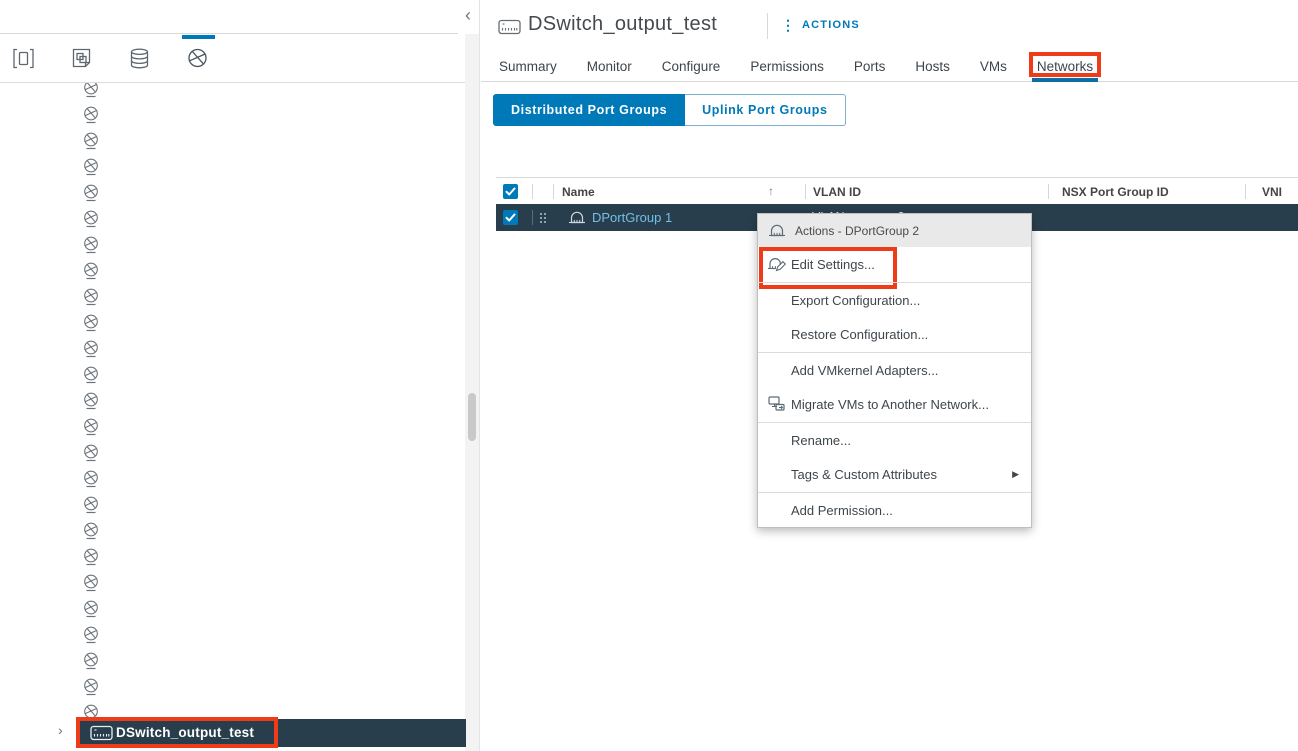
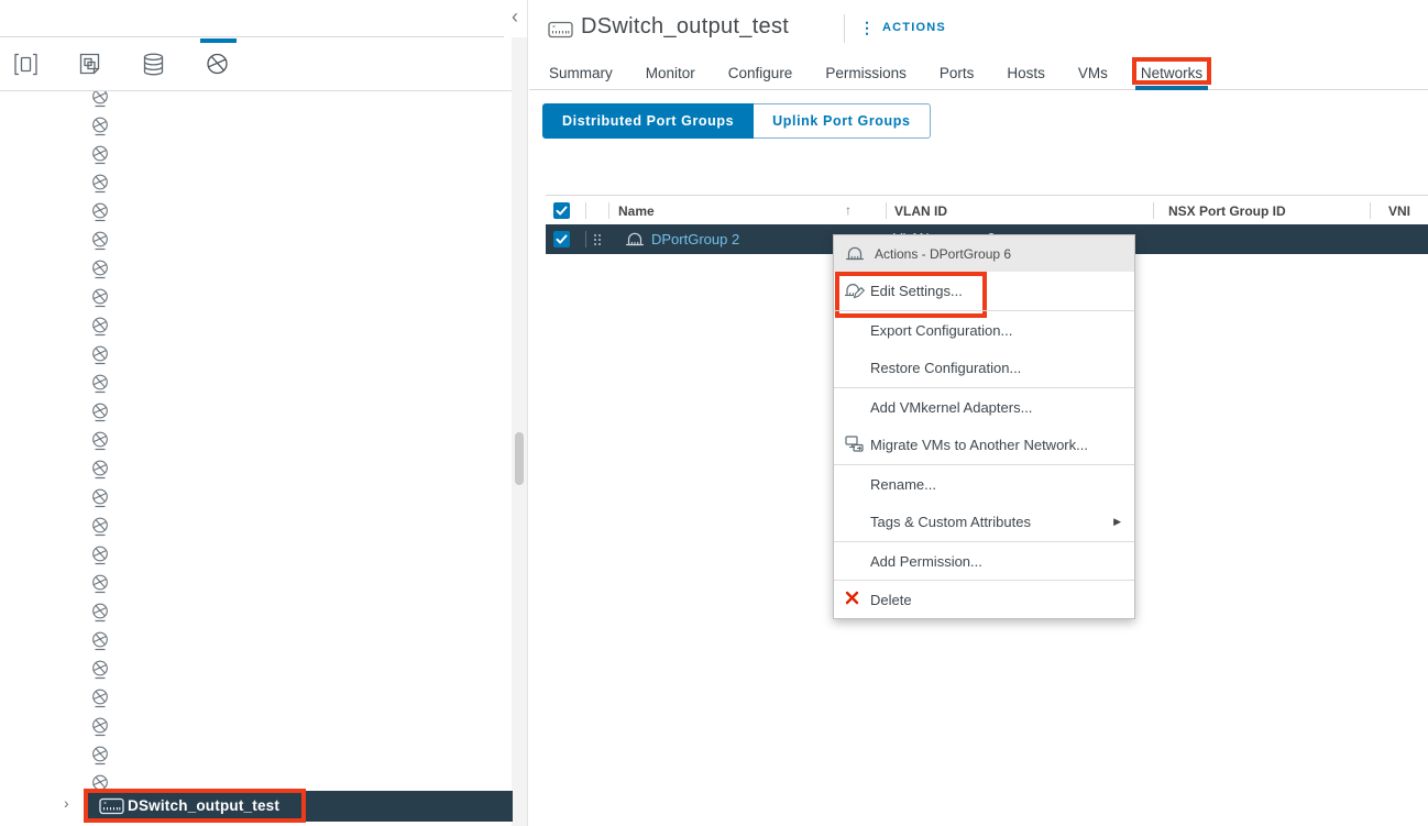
  ‹
  ›
  DSwitch_output_test
  DSwitch_output_test
  ⋮
  ACTIONS
  Summary
  Monitor
  Configure
  Permissions
  Ports
  Hosts
  VMs
  Networks
  Distributed Port Groups
  Uplink Port Groups
  Name
  VLAN ID
  NSX Port Group ID
  VNI
- DPortGroup 1
+ DPortGroup 2
- Actions - DPortGroup 2
+ Actions - DPortGroup 6
  Edit Settings...
  Export Configuration...
  Restore Configuration...
  Add VMkernel Adapters...
  Migrate VMs to Another Network...
  Rename...
  Tags & Custom Attributes
  ▶
  Add Permission...
+ Delete
